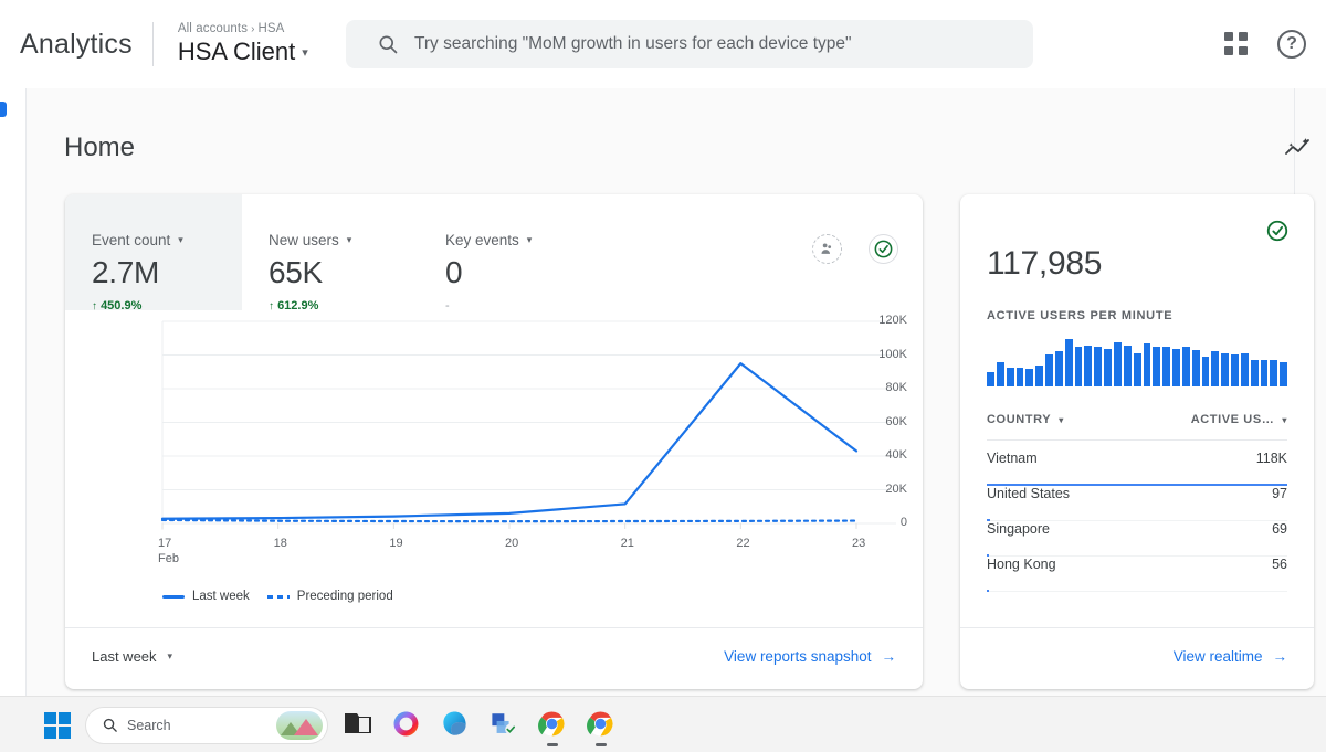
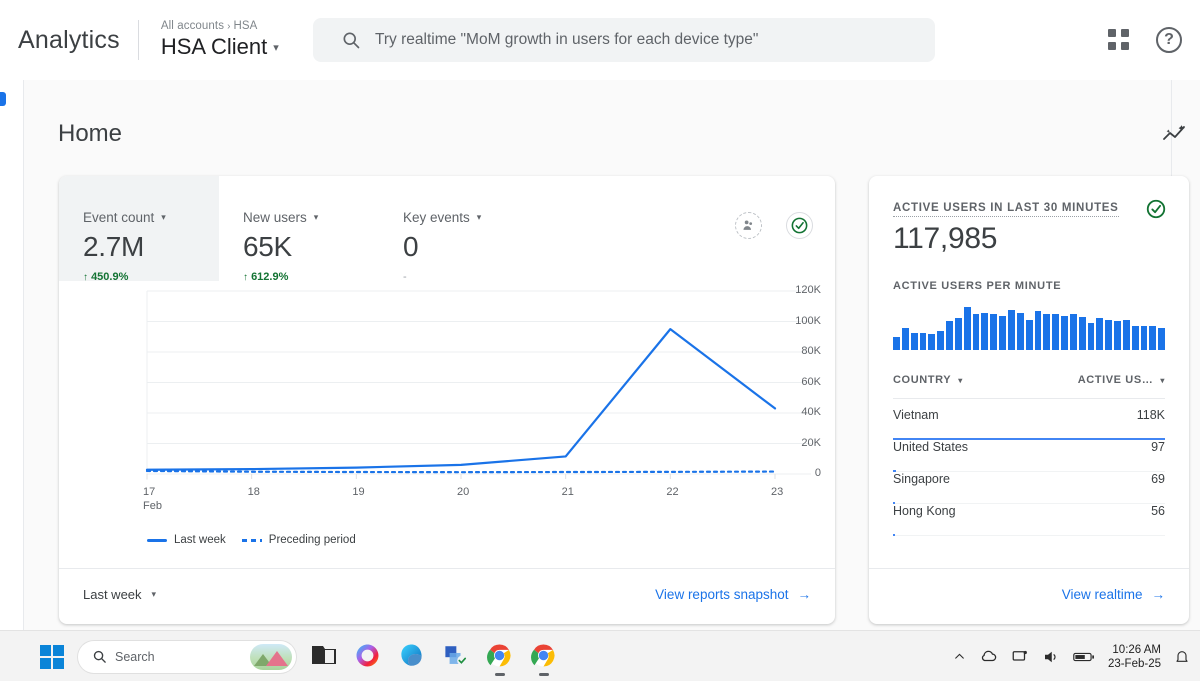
  Analytics
  All accounts › HSA
  HSA Client
  ▾
- Try searching "MoM growth in users for each device type"
+ Try realtime "MoM growth in users for each device type"
  ?
  Home
  Event count
  ▾
  2.7M
  ↑ 450.9%
  New users
  ▾
  65K
  ↑ 612.9%
  Key events
  ▾
  0
  -
  0
  20K
  40K
  60K
  80K
  100K
  120K
  17
  18
  19
  20
  21
  22
  23
  Feb
  Last week
  Preceding period
  Last week
  ▾
  View reports snapshot
  →
+ ACTIVE USERS IN LAST 30 MINUTES
  117,985
  ACTIVE USERS PER MINUTE
  COUNTRY
  ▾
  ACTIVE US…
  ▾
  Vietnam
  118K
  United States
  97
  Singapore
  69
  Hong Kong
  56
  View realtime
  →
  Search
+ 10:26 AM
+ 23-Feb-25
